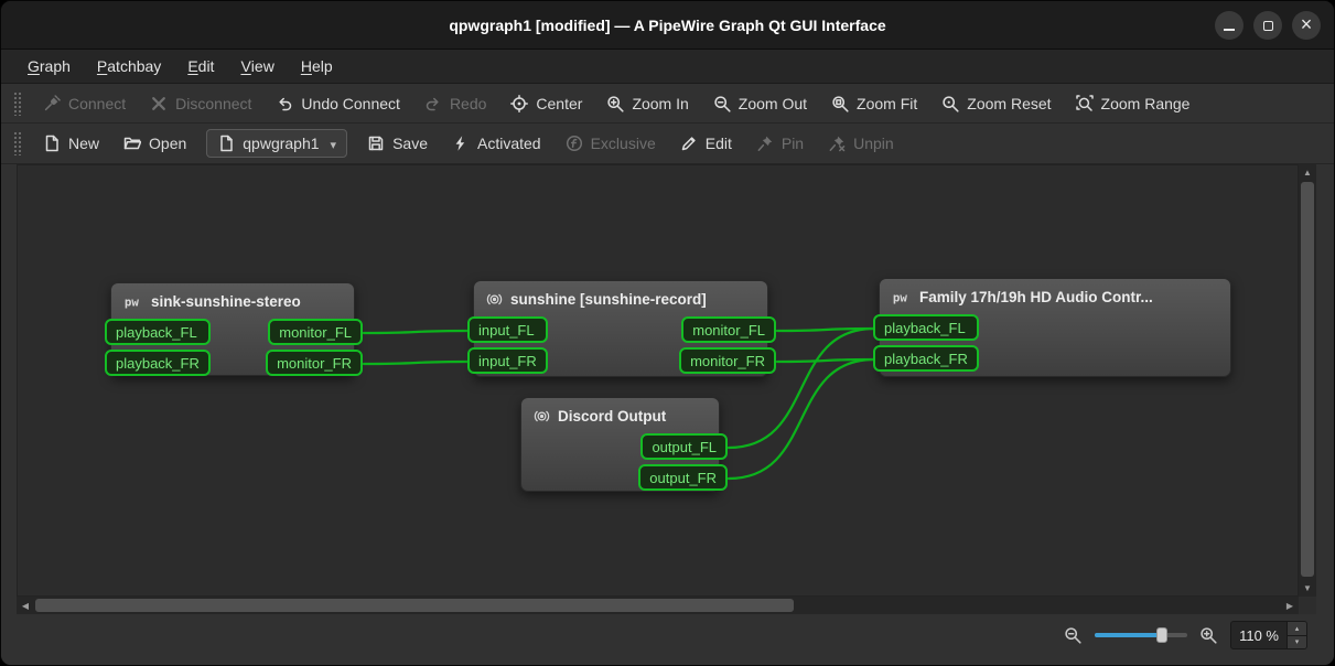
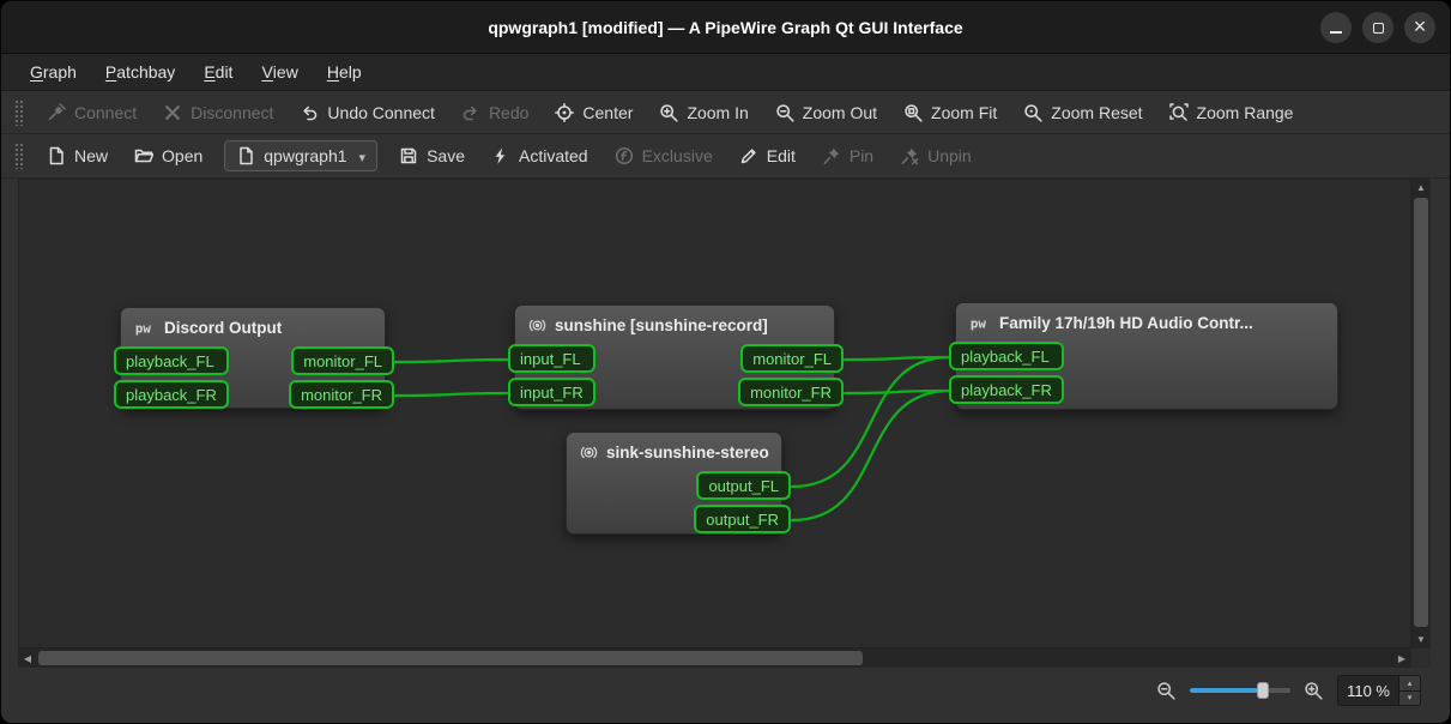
  qpwgraph1 [modified] — A PipeWire Graph Qt GUI Interface
  G
  raph
  P
  atchbay
  E
  dit
  V
  iew
  H
  elp
  Connect
  Disconnect
  Undo Connect
  Redo
  Center
  Zoom In
  Zoom Out
  Zoom Fit
  Zoom Reset
  Zoom Range
  New
  Open
  qpwgraph1
  Save
  Activated
  Exclusive
  Edit
  Pin
  Unpin
  pw
- sink-sunshine-stereo
+ Discord Output
  playback_FL
  playback_FR
  monitor_FL
  monitor_FR
  sunshine [sunshine-record]
  input_FL
  input_FR
  monitor_FL
  monitor_FR
  pw
  Family 17h/19h HD Audio Contr...
  playback_FL
  playback_FR
- Discord Output
+ sink-sunshine-stereo
  output_FL
  output_FR
  110 %
